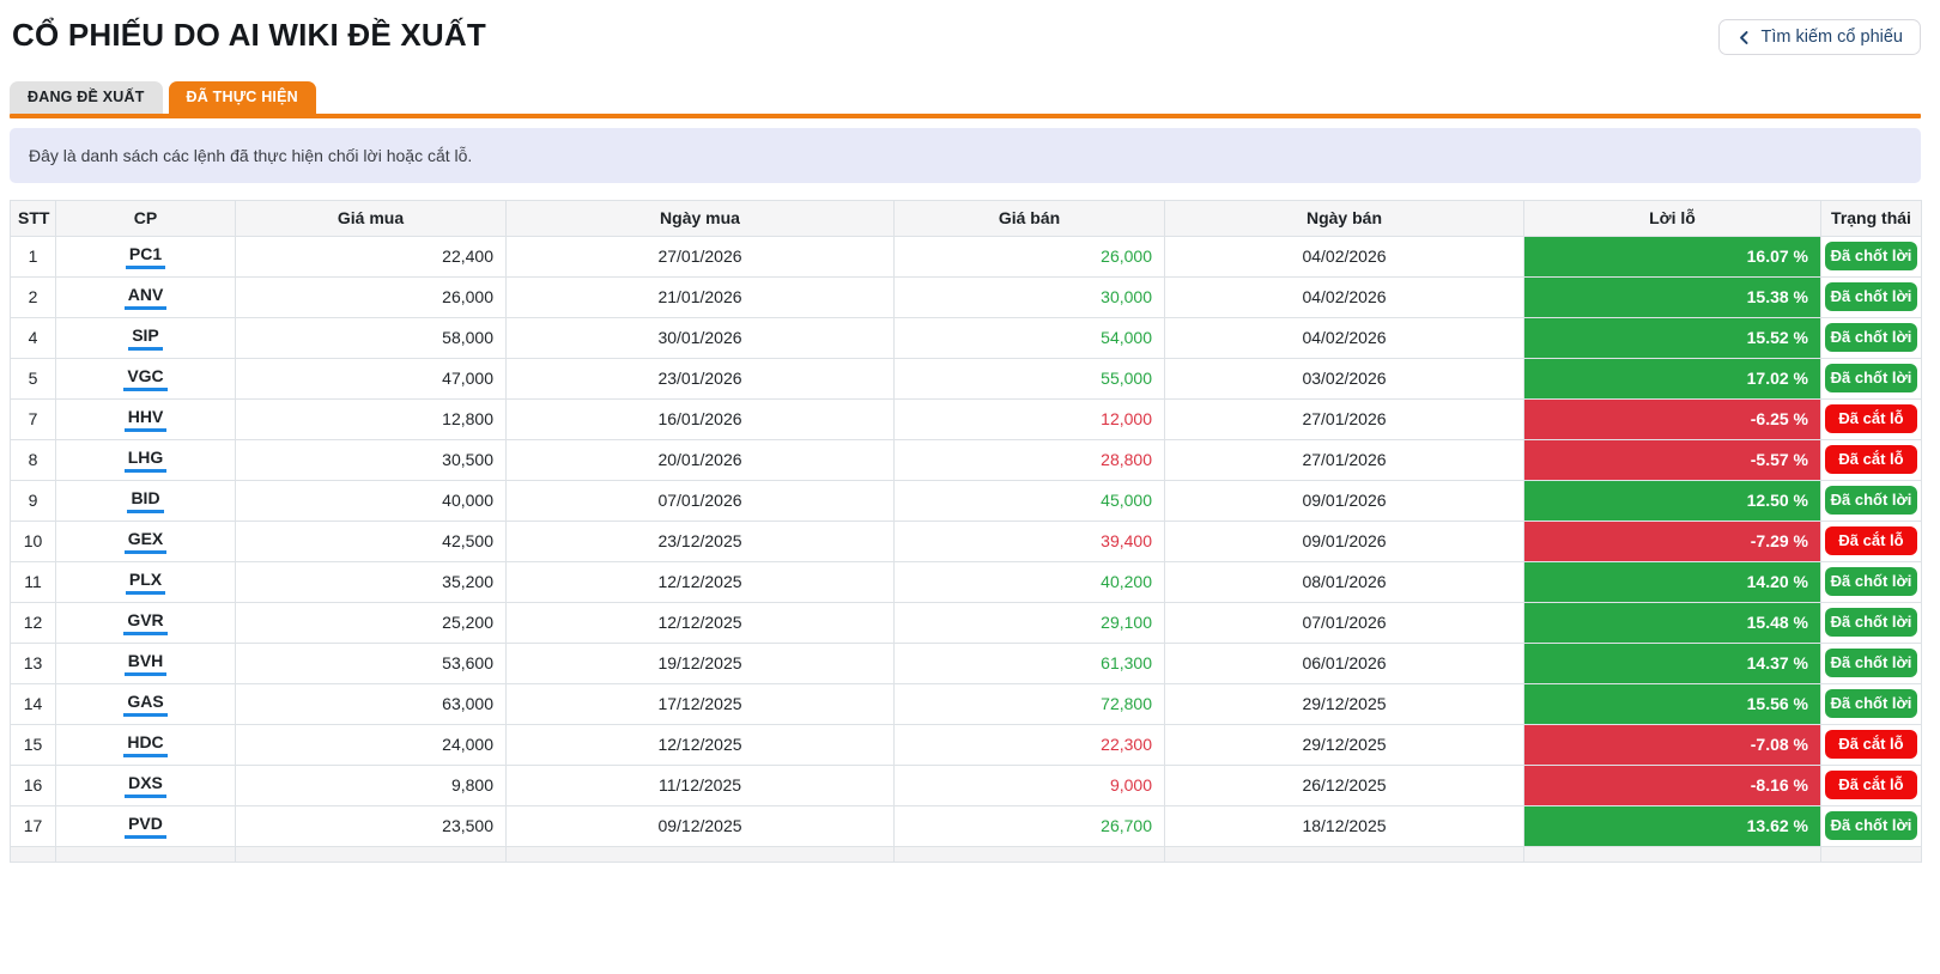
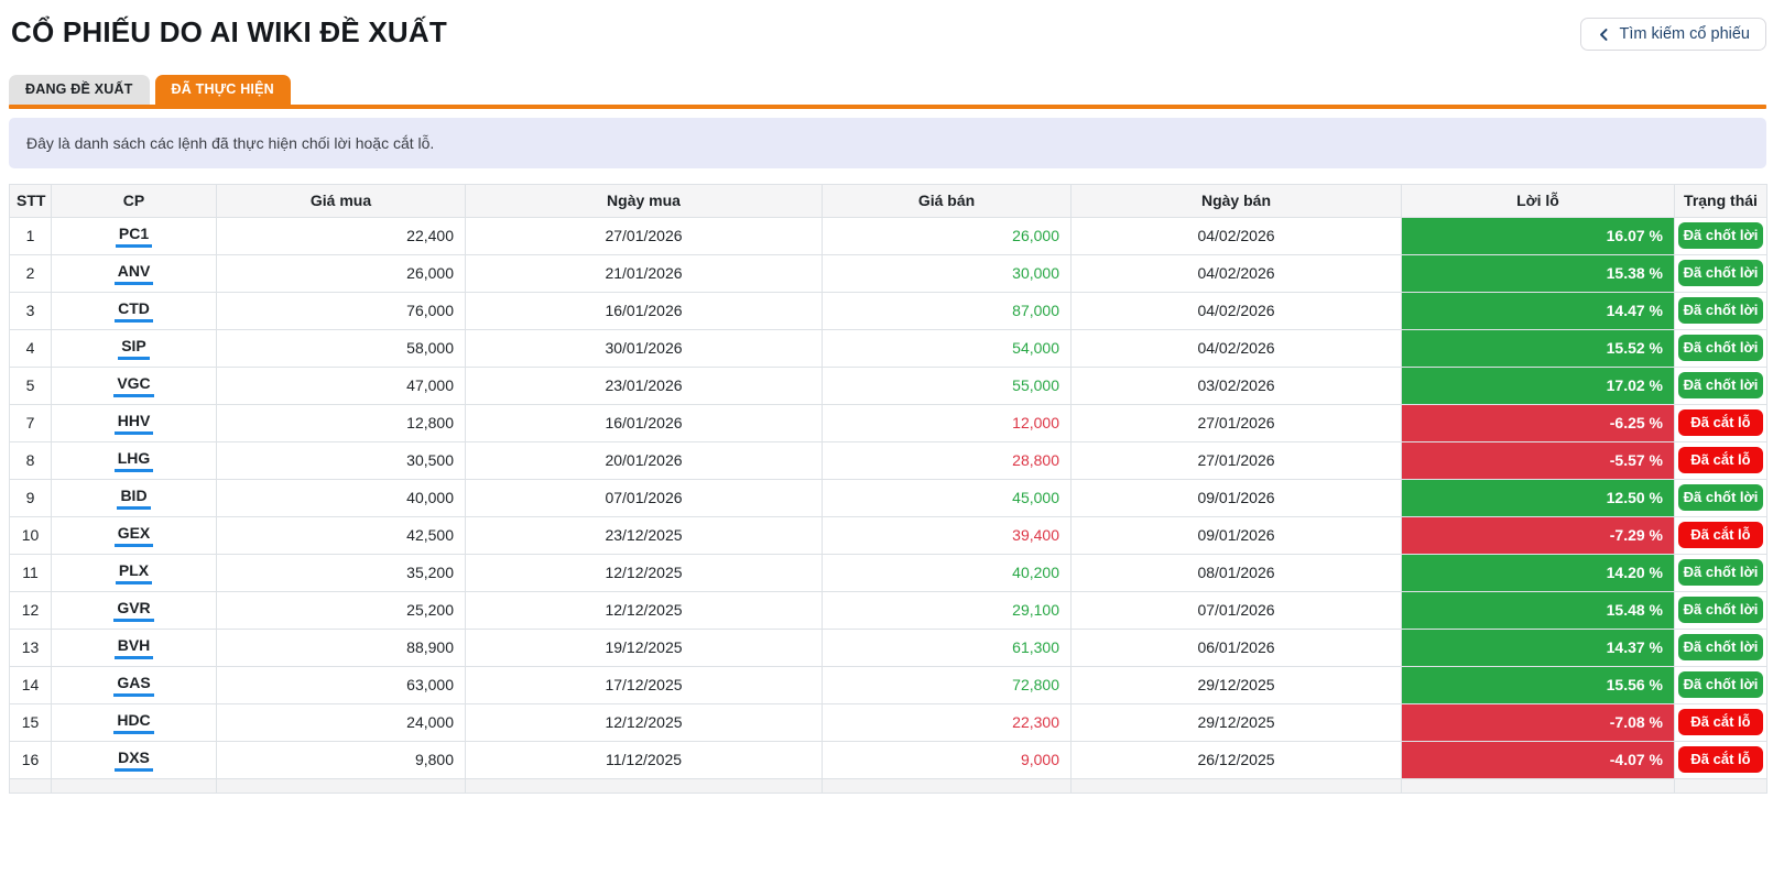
  CỔ PHIẾU DO AI WIKI ĐỀ XUẤT
  Tìm kiếm cổ phiếu
  ĐANG ĐỀ XUẤT
  ĐÃ THỰC HIỆN
  Đây là danh sách các lệnh đã thực hiện chối lời hoặc cắt lỗ.
  STT	CP	Giá mua	Ngày mua	Giá bán	Ngày bán	Lời lỗ	Trạng thái
  1	PC1	22,400	27/01/2026	26,000	04/02/2026	16.07 %	Đã chốt lời
  2	ANV	26,000	21/01/2026	30,000	04/02/2026	15.38 %	Đã chốt lời
+ 3	CTD	76,000	16/01/2026	87,000	04/02/2026	14.47 %	Đã chốt lời
  4	SIP	58,000	30/01/2026	54,000	04/02/2026	15.52 %	Đã chốt lời
  5	VGC	47,000	23/01/2026	55,000	03/02/2026	17.02 %	Đã chốt lời
  7	HHV	12,800	16/01/2026	12,000	27/01/2026	-6.25 %	Đã cắt lỗ
  8	LHG	30,500	20/01/2026	28,800	27/01/2026	-5.57 %	Đã cắt lỗ
  9	BID	40,000	07/01/2026	45,000	09/01/2026	12.50 %	Đã chốt lời
  10	GEX	42,500	23/12/2025	39,400	09/01/2026	-7.29 %	Đã cắt lỗ
  11	PLX	35,200	12/12/2025	40,200	08/01/2026	14.20 %	Đã chốt lời
  12	GVR	25,200	12/12/2025	29,100	07/01/2026	15.48 %	Đã chốt lời
- 13	BVH	53,600	19/12/2025	61,300	06/01/2026	14.37 %	Đã chốt lời
+ 13	BVH	88,900	19/12/2025	61,300	06/01/2026	14.37 %	Đã chốt lời
  14	GAS	63,000	17/12/2025	72,800	29/12/2025	15.56 %	Đã chốt lời
  15	HDC	24,000	12/12/2025	22,300	29/12/2025	-7.08 %	Đã cắt lỗ
- 16	DXS	9,800	11/12/2025	9,000	26/12/2025	-8.16 %	Đã cắt lỗ
+ 16	DXS	9,800	11/12/2025	9,000	26/12/2025	-4.07 %	Đã cắt lỗ
- 17	PVD	23,500	09/12/2025	26,700	18/12/2025	13.62 %	Đã chốt lời
